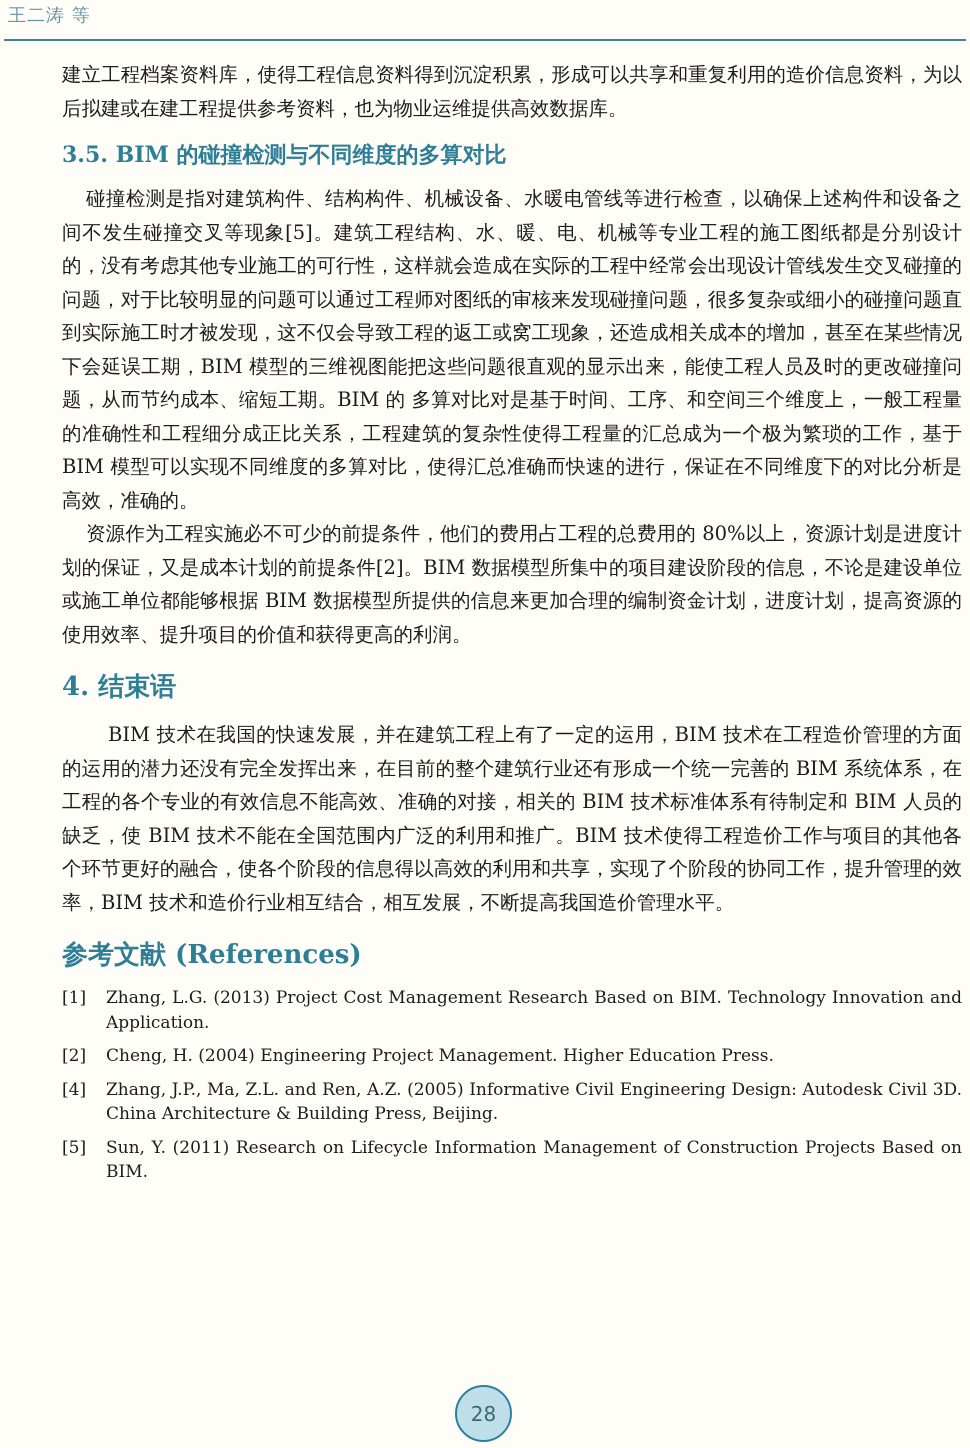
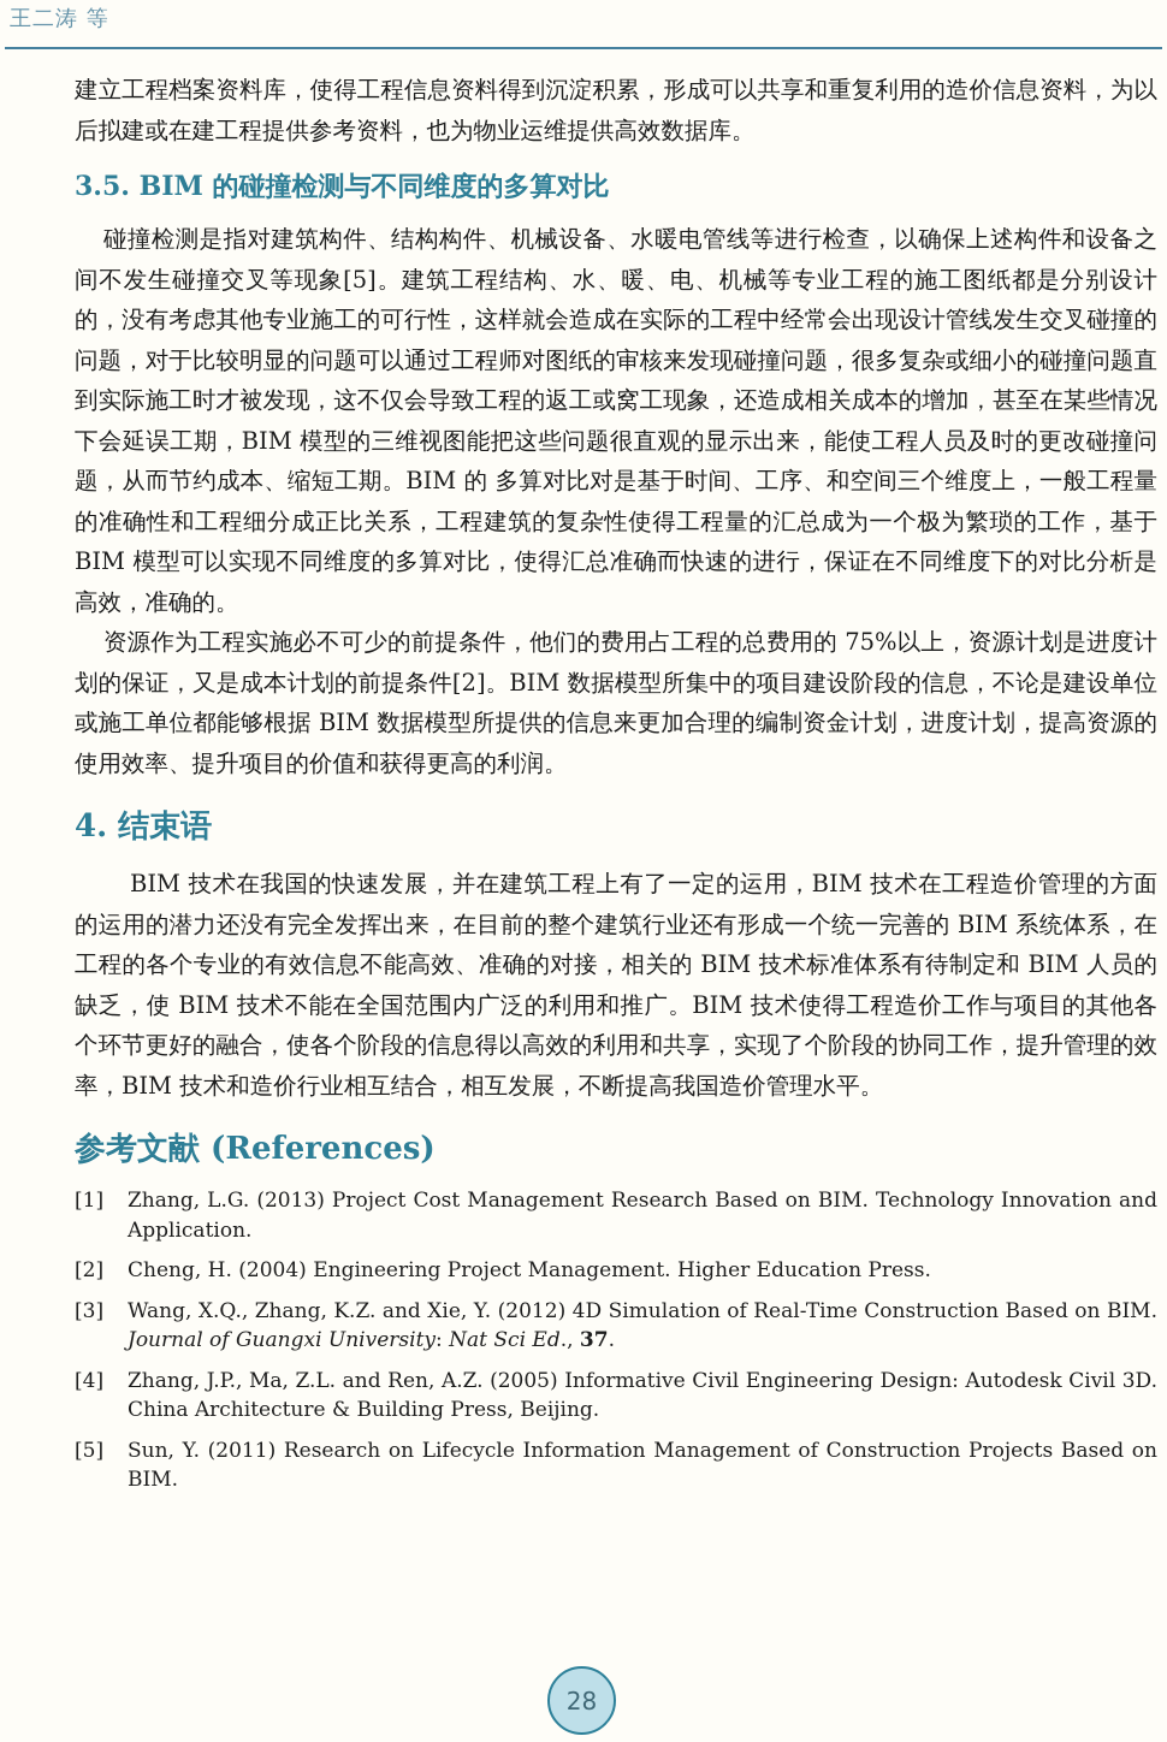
  王二涛 等
  建立工程档案资料库，使得工程信息资料得到沉淀积累，形成可以共享和重复利用的造价信息资料，为以后拟建或在建工程提供参考资料，也为物业运维提供高效数据库。
  3.5. BIM 的碰撞检测与不同维度的多算对比
  碰撞检测是指对建筑构件、结构构件、机械设备、水暖电管线等进行检查，以确保上述构件和设备之间不发生碰撞交叉等现象[5]。建筑工程结构、水、暖、电、机械等专业工程的施工图纸都是分别设计的，没有考虑其他专业施工的可行性，这样就会造成在实际的工程中经常会出现设计管线发生交叉碰撞的问题，对于比较明显的问题可以通过工程师对图纸的审核来发现碰撞问题，很多复杂或细小的碰撞问题直到实际施工时才被发现，这不仅会导致工程的返工或窝工现象，还造成相关成本的增加，甚至在某些情况下会延误工期，BIM 模型的三维视图能把这些问题很直观的显示出来，能使工程人员及时的更改碰撞问题，从而节约成本、缩短工期。BIM 的 多算对比对是基于时间、工序、和空间三个维度上，一般工程量的准确性和工程细分成正比关系，工程建筑的复杂性使得工程量的汇总成为一个极为繁琐的工作，基于 BIM 模型可以实现不同维度的多算对比，使得汇总准确而快速的进行，保证在不同维度下的对比分析是高效，准确的。
- 资源作为工程实施必不可少的前提条件，他们的费用占工程的总费用的 80%以上，资源计划是进度计划的保证，又是成本计划的前提条件[2]。BIM 数据模型所集中的项目建设阶段的信息，不论是建设单位或施工单位都能够根据 BIM 数据模型所提供的信息来更加合理的编制资金计划，进度计划，提高资源的使用效率、提升项目的价值和获得更高的利润。
+ 资源作为工程实施必不可少的前提条件，他们的费用占工程的总费用的 75%以上，资源计划是进度计划的保证，又是成本计划的前提条件[2]。BIM 数据模型所集中的项目建设阶段的信息，不论是建设单位或施工单位都能够根据 BIM 数据模型所提供的信息来更加合理的编制资金计划，进度计划，提高资源的使用效率、提升项目的价值和获得更高的利润。
  4. 结束语
  BIM 技术在我国的快速发展，并在建筑工程上有了一定的运用，BIM 技术在工程造价管理的方面的运用的潜力还没有完全发挥出来，在目前的整个建筑行业还有形成一个统一完善的 BIM 系统体系，在工程的各个专业的有效信息不能高效、准确的对接，相关的 BIM 技术标准体系有待制定和 BIM 人员的缺乏，使 BIM 技术不能在全国范围内广泛的利用和推广。BIM 技术使得工程造价工作与项目的其他各个环节更好的融合，使各个阶段的信息得以高效的利用和共享，实现了个阶段的协同工作，提升管理的效率，BIM 技术和造价行业相互结合，相互发展，不断提高我国造价管理水平。
  参考文献 (References)
  [1]
  Zhang, L.G. (2013) Project Cost Management Research Based on BIM. Technology Innovation and Application.
  [2]
  Cheng, H. (2004) Engineering Project Management. Higher Education Press.
+ [3]
+ Wang, X.Q., Zhang, K.Z. and Xie, Y. (2012) 4D Simulation of Real-Time Construction Based on BIM. Journal of Guangxi University: Nat Sci Ed., 37.
  [4]
  Zhang, J.P., Ma, Z.L. and Ren, A.Z. (2005) Informative Civil Engineering Design: Autodesk Civil 3D. China Architecture & Building Press, Beijing.
  [5]
  Sun, Y. (2011) Research on Lifecycle Information Management of Construction Projects Based on BIM.
  28
